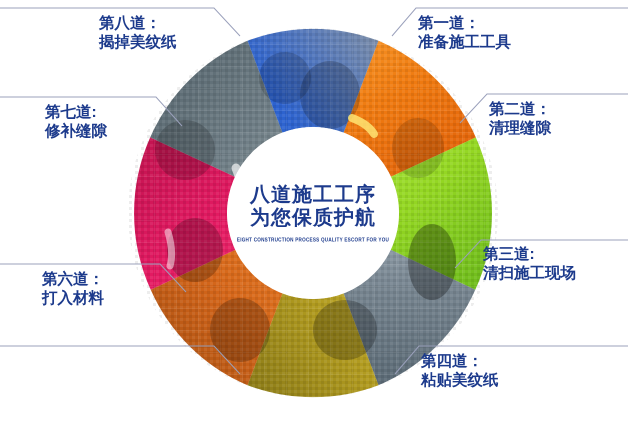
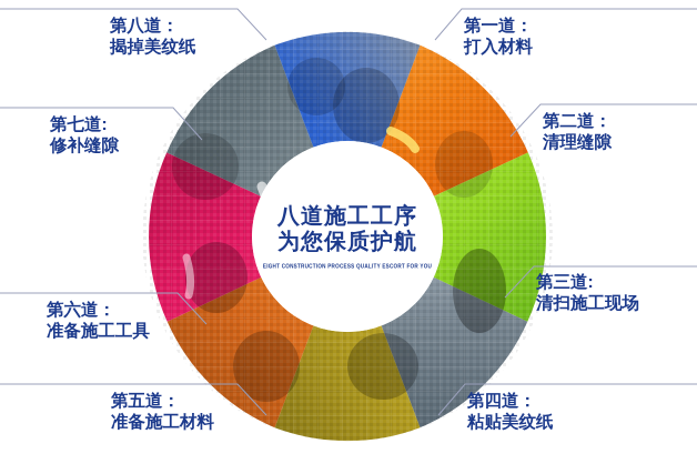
  八道施工工序
  为您保质护航
  第一道：
- 准备施工工具
+ 打入材料
  第二道：
  清理缝隙
  第三道:
  清扫施工现场
  第四道：
  粘贴美纹纸
+ 第五道：
+ 准备施工材料
  第六道：
- 打入材料
+ 准备施工工具
  第七道:
  修补缝隙
  第八道：
  揭掉美纹纸
